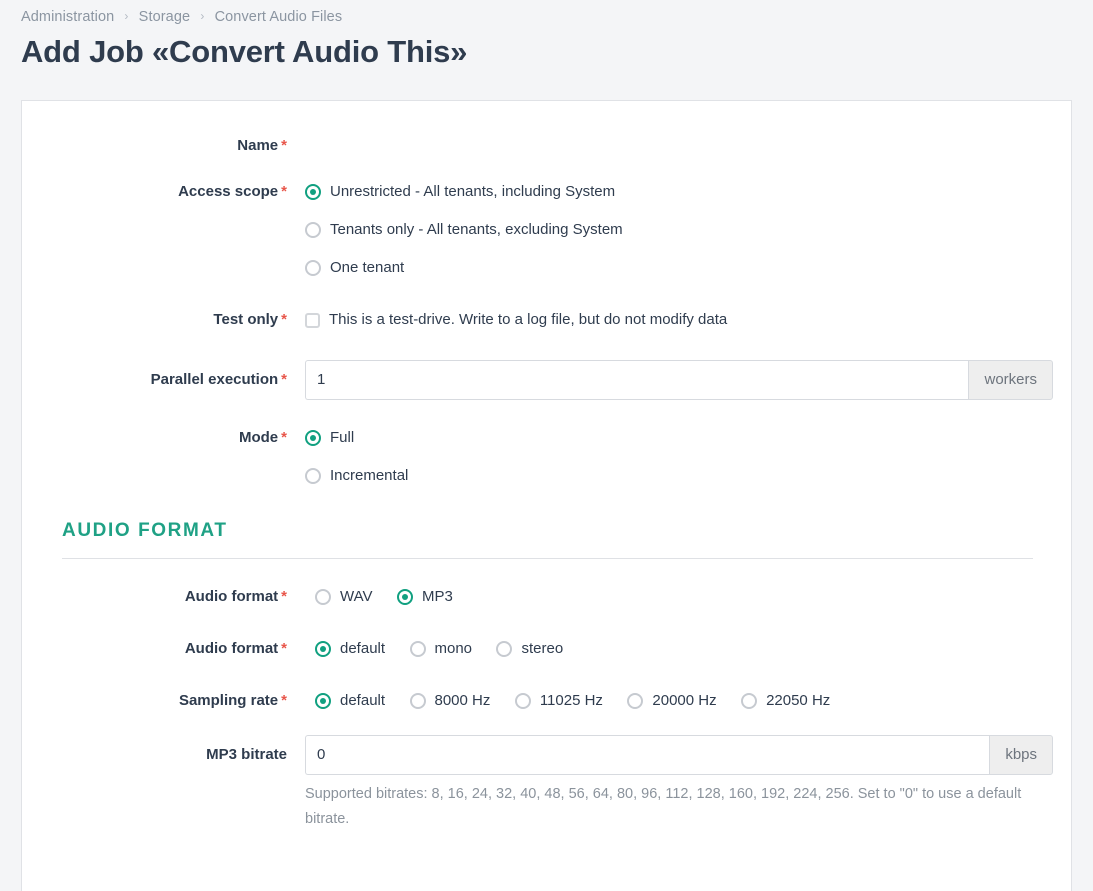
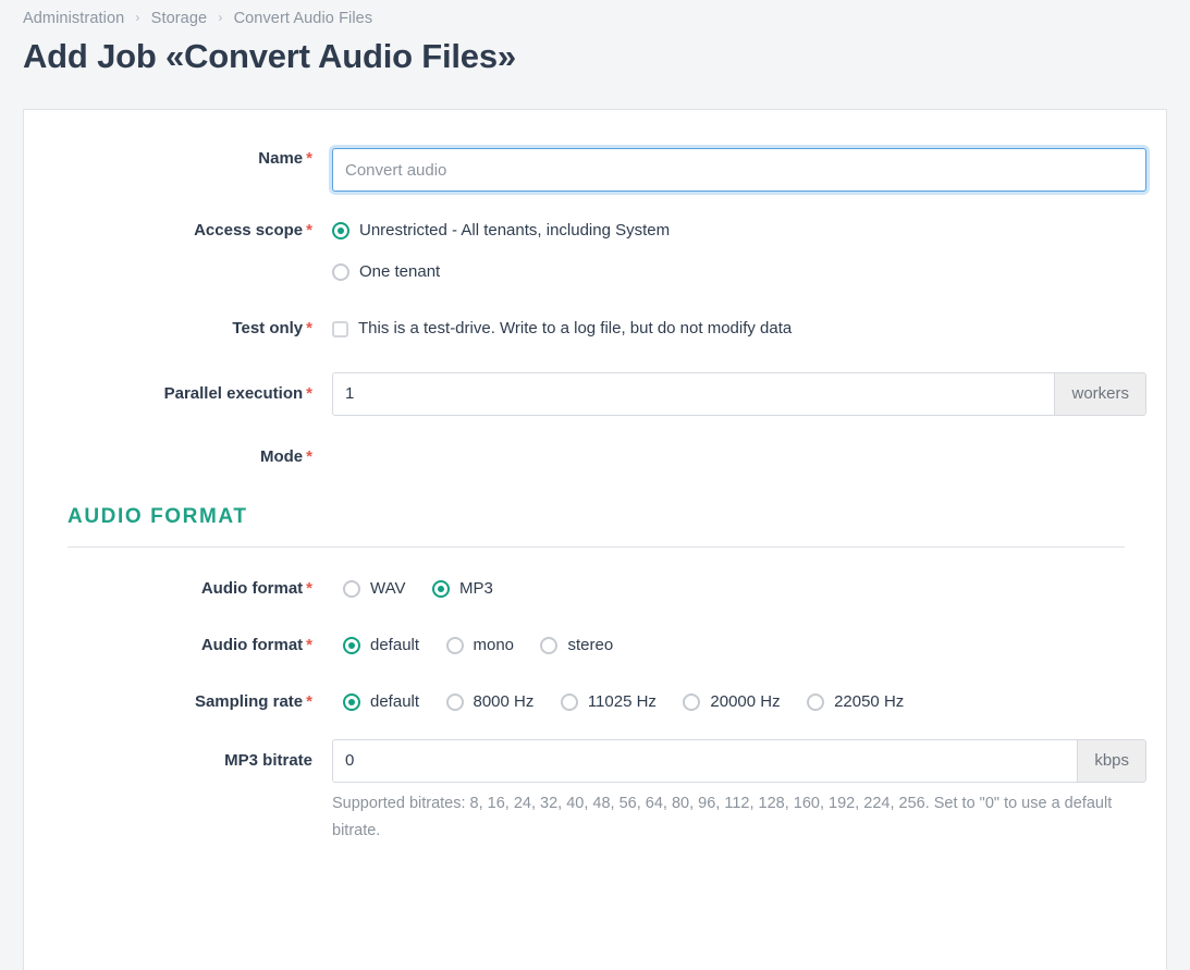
  Administration › Storage › Convert Audio Files
- Add Job «Convert Audio This»
+ Add Job «Convert Audio Files»
  Name *
+ Convert audio
  Access scope *
  Unrestricted - All tenants, including System
- Tenants only - All tenants, excluding System
  One tenant
  Test only *
  This is a test-drive. Write to a log file, but do not modify data
  Parallel execution *
  1
  workers
  Mode *
- Full
- Incremental
  AUDIO FORMAT
  Audio format *
  WAV
  MP3
  Audio format *
  default
  mono
  stereo
  Sampling rate *
  default
  8000 Hz
  11025 Hz
  20000 Hz
  22050 Hz
  MP3 bitrate
  0
  kbps
  Supported bitrates: 8, 16, 24, 32, 40, 48, 56, 64, 80, 96, 112, 128, 160, 192, 224, 256. Set to "0" to use a default bitrate.
